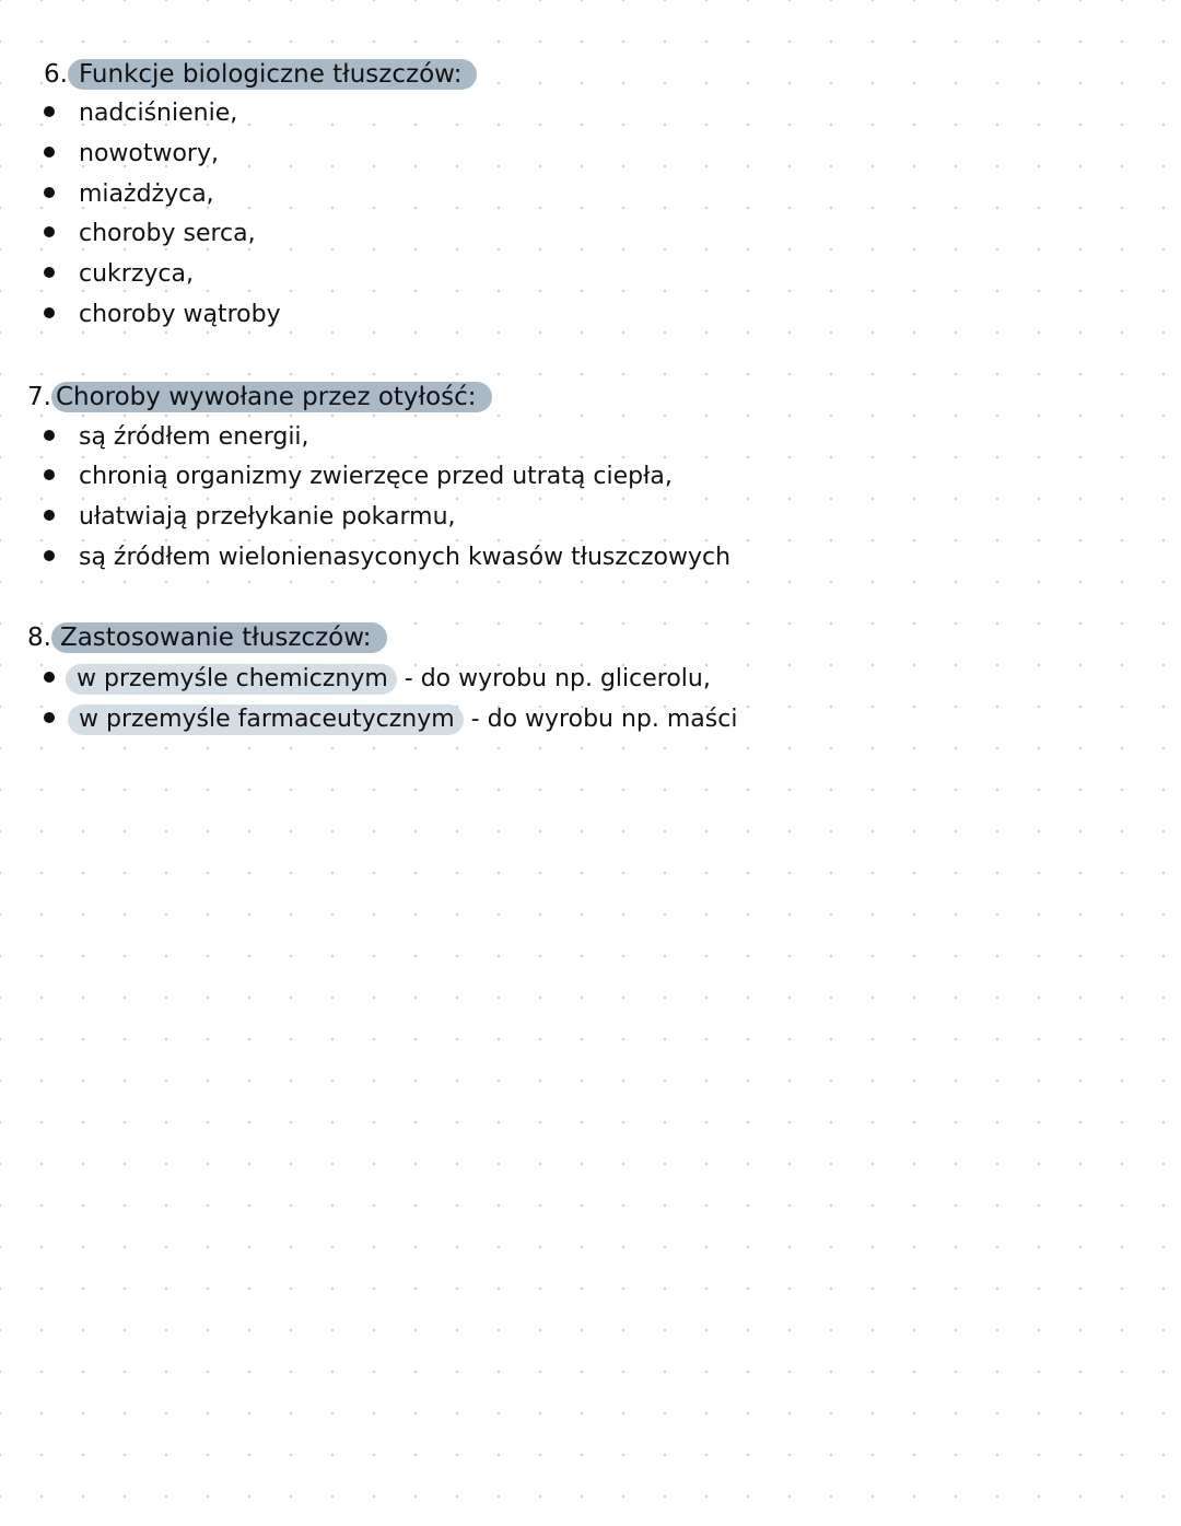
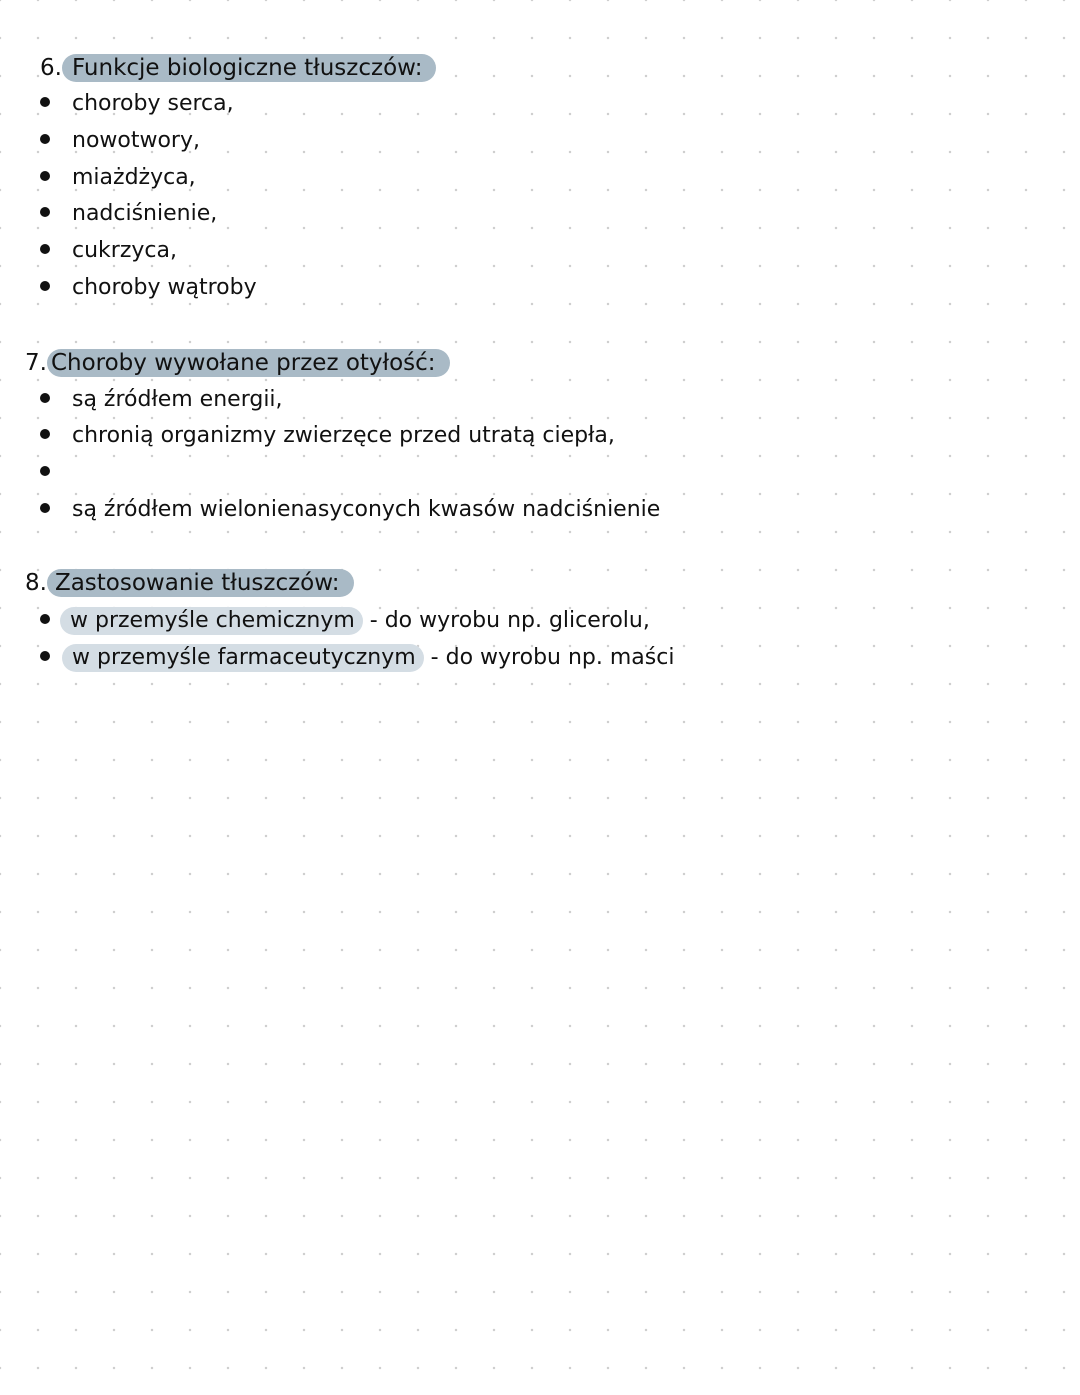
  6. Funkcje biologiczne tłuszczów:
- nadciśnienie,
+ choroby serca,
  nowotwory,
  miażdżyca,
- choroby serca,
+ nadciśnienie,
  cukrzyca,
  choroby wątroby
  7. Choroby wywołane przez otyłość:
  są źródłem energii,
  chronią organizmy zwierzęce przed utratą ciepła,
- ułatwiają przełykanie pokarmu,
- są źródłem wielonienasyconych kwasów tłuszczowych
+ są źródłem wielonienasyconych kwasów nadciśnienie
  8. Zastosowanie tłuszczów:
  w przemyśle chemicznym - do wyrobu np. glicerolu,
  w przemyśle farmaceutycznym - do wyrobu np. maści
